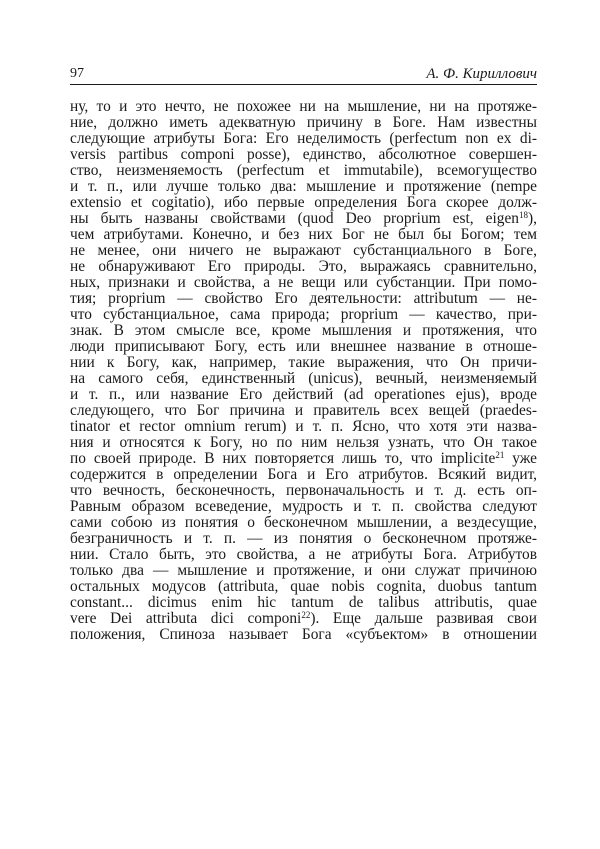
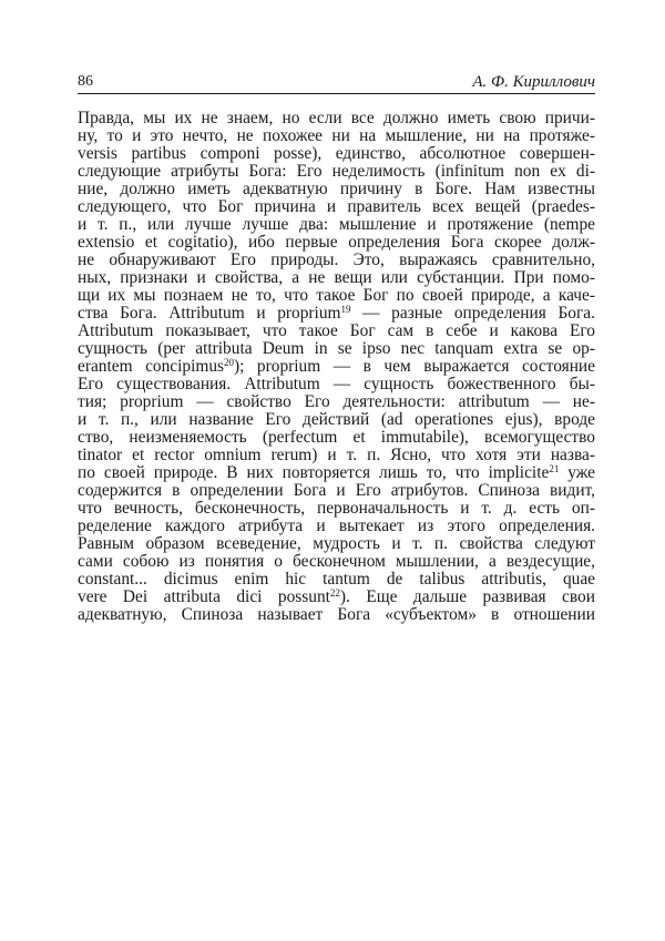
- 97
+ 86
  А. Ф. Кириллович
+ Правда, мы их не знаем, но если все должно иметь свою причи-
  ну, то и это нечто, не похожее ни на мышление, ни на протяже-
- ние, должно иметь адекватную причину в Боге. Нам известны
+ versis partibus componi posse), единство, абсолютное совершен-
- следующие атрибуты Бога: Его неделимость (perfectum non ex di-
+ следующие атрибуты Бога: Его неделимость (infinitum non ex di-
- versis partibus componi posse), единство, абсолютное совершен-
+ ние, должно иметь адекватную причину в Боге. Нам известны
- ство, неизменяемость (perfectum et immutabile), всемогущество
+ следующего, что Бог причина и правитель всех вещей (praedes-
- и т. п., или лучше только два: мышление и протяжение (nempe
+ и т. п., или лучше лучше два: мышление и протяжение (nempe
  extensio et cogitatio), ибо первые определения Бога скорее долж-
- ны быть названы свойствами (quod Deo proprium est, eigen18),
- чем атрибутами. Конечно, и без них Бог не был бы Богом; тем
- не менее, они ничего не выражают субстанциального в Боге,
  не обнаруживают Его природы. Это, выражаясь сравнительно,
  ных, признаки и свойства, а не вещи или субстанции. При помо-
+ щи их мы познаем не то, что такое Бог по своей природе, а каче-
+ ства Бога. Attributum и proprium19 — разные определения Бога.
+ Attributum показывает, что такое Бог сам в себе и какова Его
+ сущность (per attributa Deum in se ipso nec tanquam extra se op-
+ erantem concipimus20); proprium — в чем выражается состояние
+ Его существования. Attributum — сущность божественного бы-
  тия; proprium — свойство Его деятельности: attributum — не-
- что субстанциальное, сама природа; proprium — качество, при-
- знак. В этом смысле все, кроме мышления и протяжения, что
- люди приписывают Богу, есть или внешнее название в отноше-
- нии к Богу, как, например, такие выражения, что Он причи-
- на самого себя, единственный (unicus), вечный, неизменяемый
  и т. п., или название Его действий (ad operationes ejus), вроде
- следующего, что Бог причина и правитель всех вещей (praedes-
+ ство, неизменяемость (perfectum et immutabile), всемогущество
  tinator et rector omnium rerum) и т. п. Ясно, что хотя эти назва-
- ния и относятся к Богу, но по ним нельзя узнать, что Он такое
  по своей природе. В них повторяется лишь то, что implicite21 уже
- содержится в определении Бога и Его атрибутов. Всякий видит,
+ содержится в определении Бога и Его атрибутов. Спиноза видит,
  что вечность, бесконечность, первоначальность и т. д. есть оп-
+ ределение каждого атрибута и вытекает из этого определения.
  Равным образом всеведение, мудрость и т. п. свойства следуют
  сами собою из понятия о бесконечном мышлении, а вездесущие,
- безграничность и т. п. — из понятия о бесконечном протяже-
- нии. Стало быть, это свойства, а не атрибуты Бога. Атрибутов
- только два — мышление и протяжение, и они служат причиною
- остальных модусов (attributa, quae nobis cognita, duobus tantum
  constant... dicimus enim hic tantum de talibus attributis, quae
- vere Dei attributa dici componi22). Еще дальше развивая свои
+ vere Dei attributa dici possunt22). Еще дальше развивая свои
- положения, Спиноза называет Бога «субъектом» в отношении
+ адекватную, Спиноза называет Бога «субъектом» в отношении
